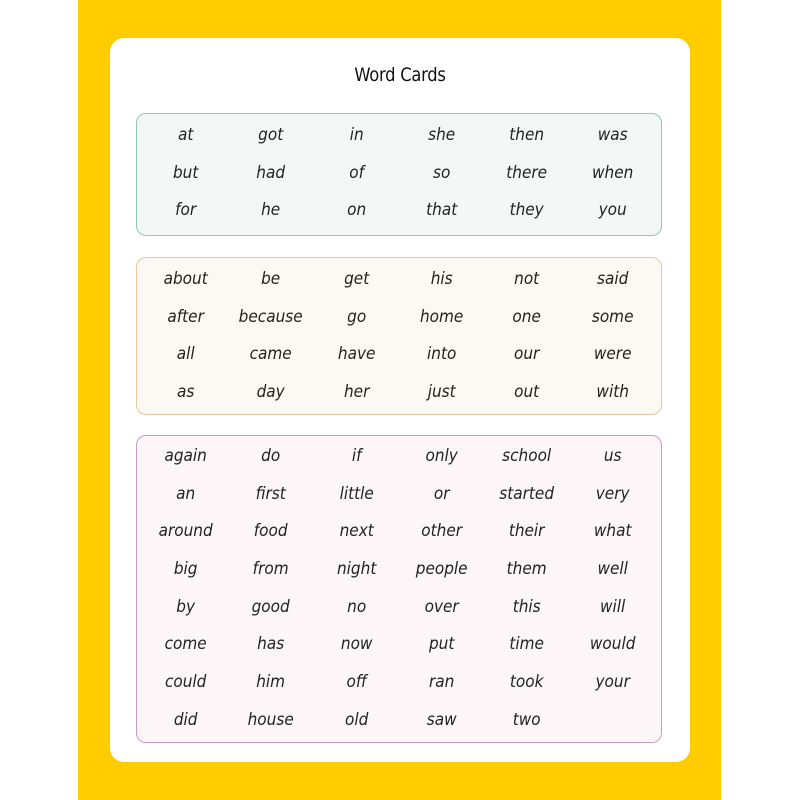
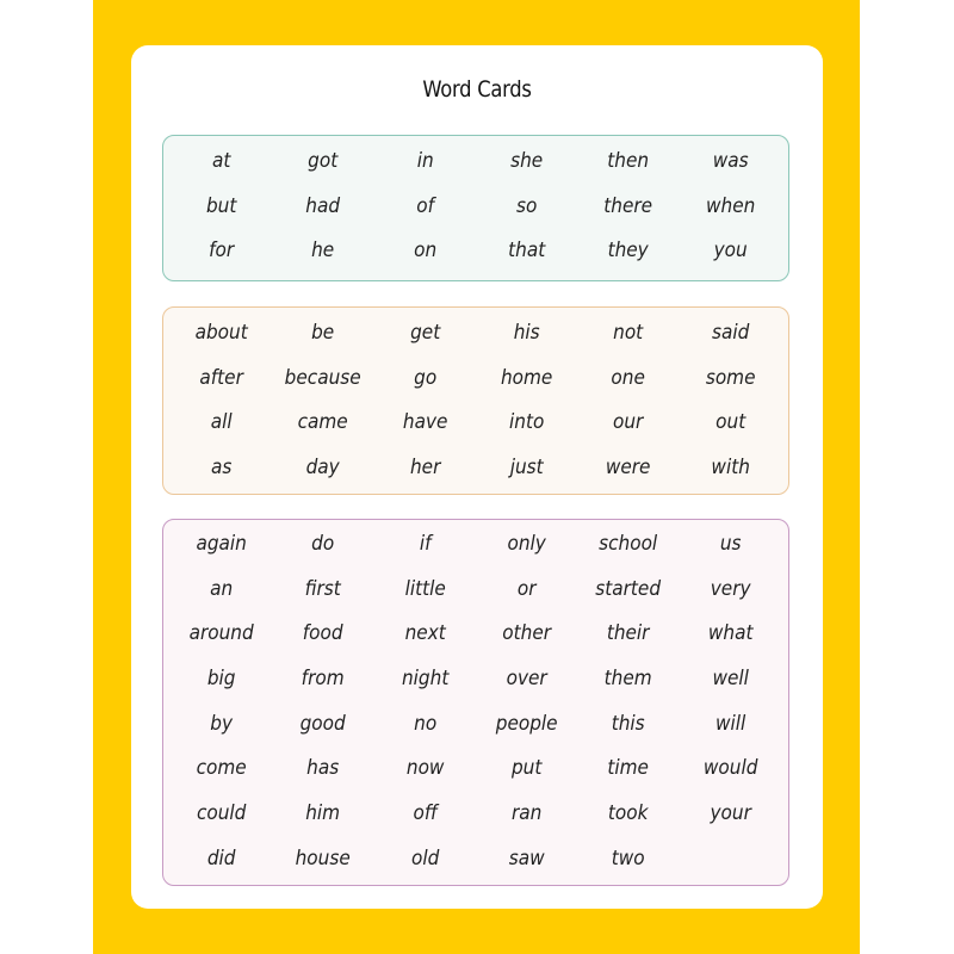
  Word Cards
  at
  got
  in
  she
  then
  was
  but
  had
  of
  so
  there
  when
  for
  he
  on
  that
  they
  you
  about
  be
  get
  his
  not
  said
  after
  because
  go
  home
  one
  some
  all
  came
  have
  into
  our
- were
+ out
  as
  day
  her
  just
- out
+ were
  with
  again
  do
  if
  only
  school
  us
  an
  first
  little
  or
  started
  very
  around
  food
  next
  other
  their
  what
  big
  from
  night
- people
+ over
  them
  well
  by
  good
  no
- over
+ people
  this
  will
  come
  has
  now
  put
  time
  would
  could
  him
  off
  ran
  took
  your
  did
  house
  old
  saw
  two
